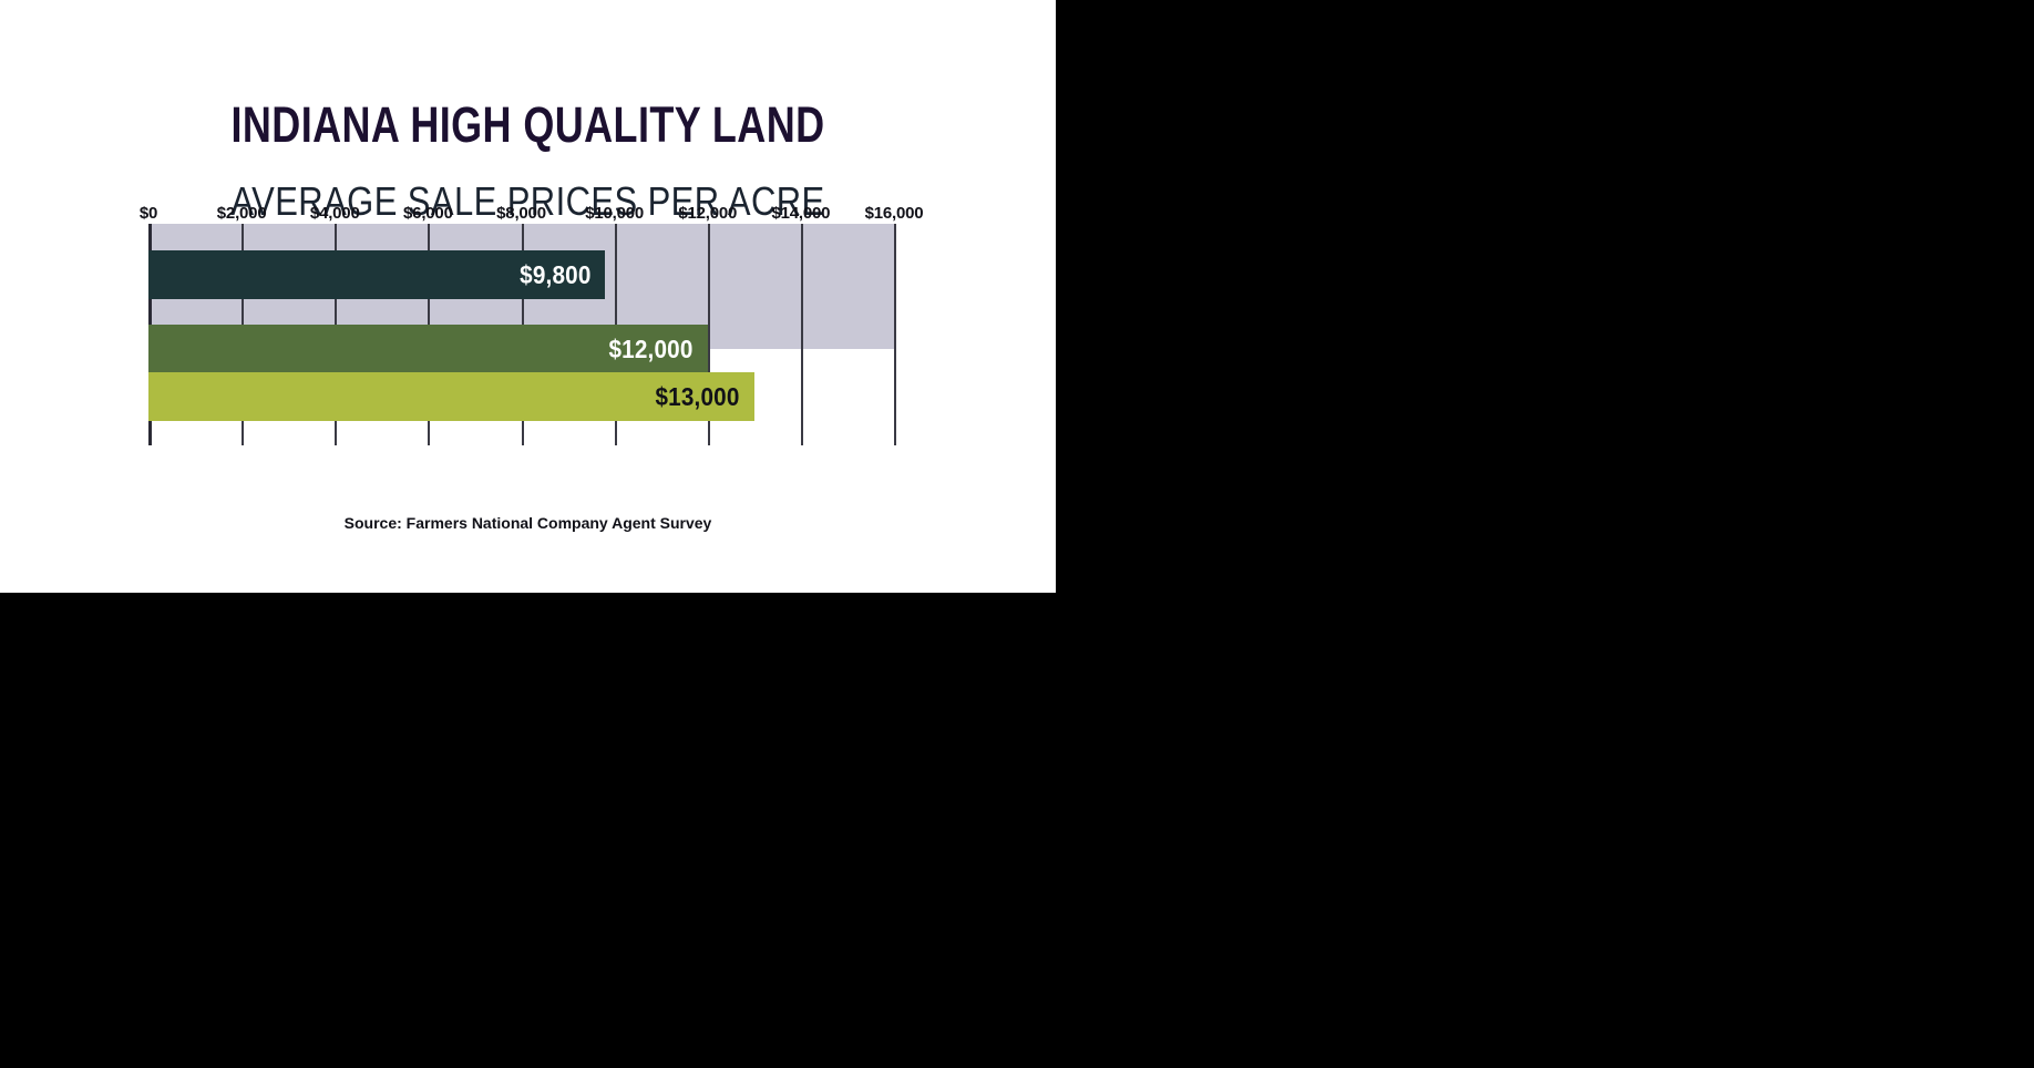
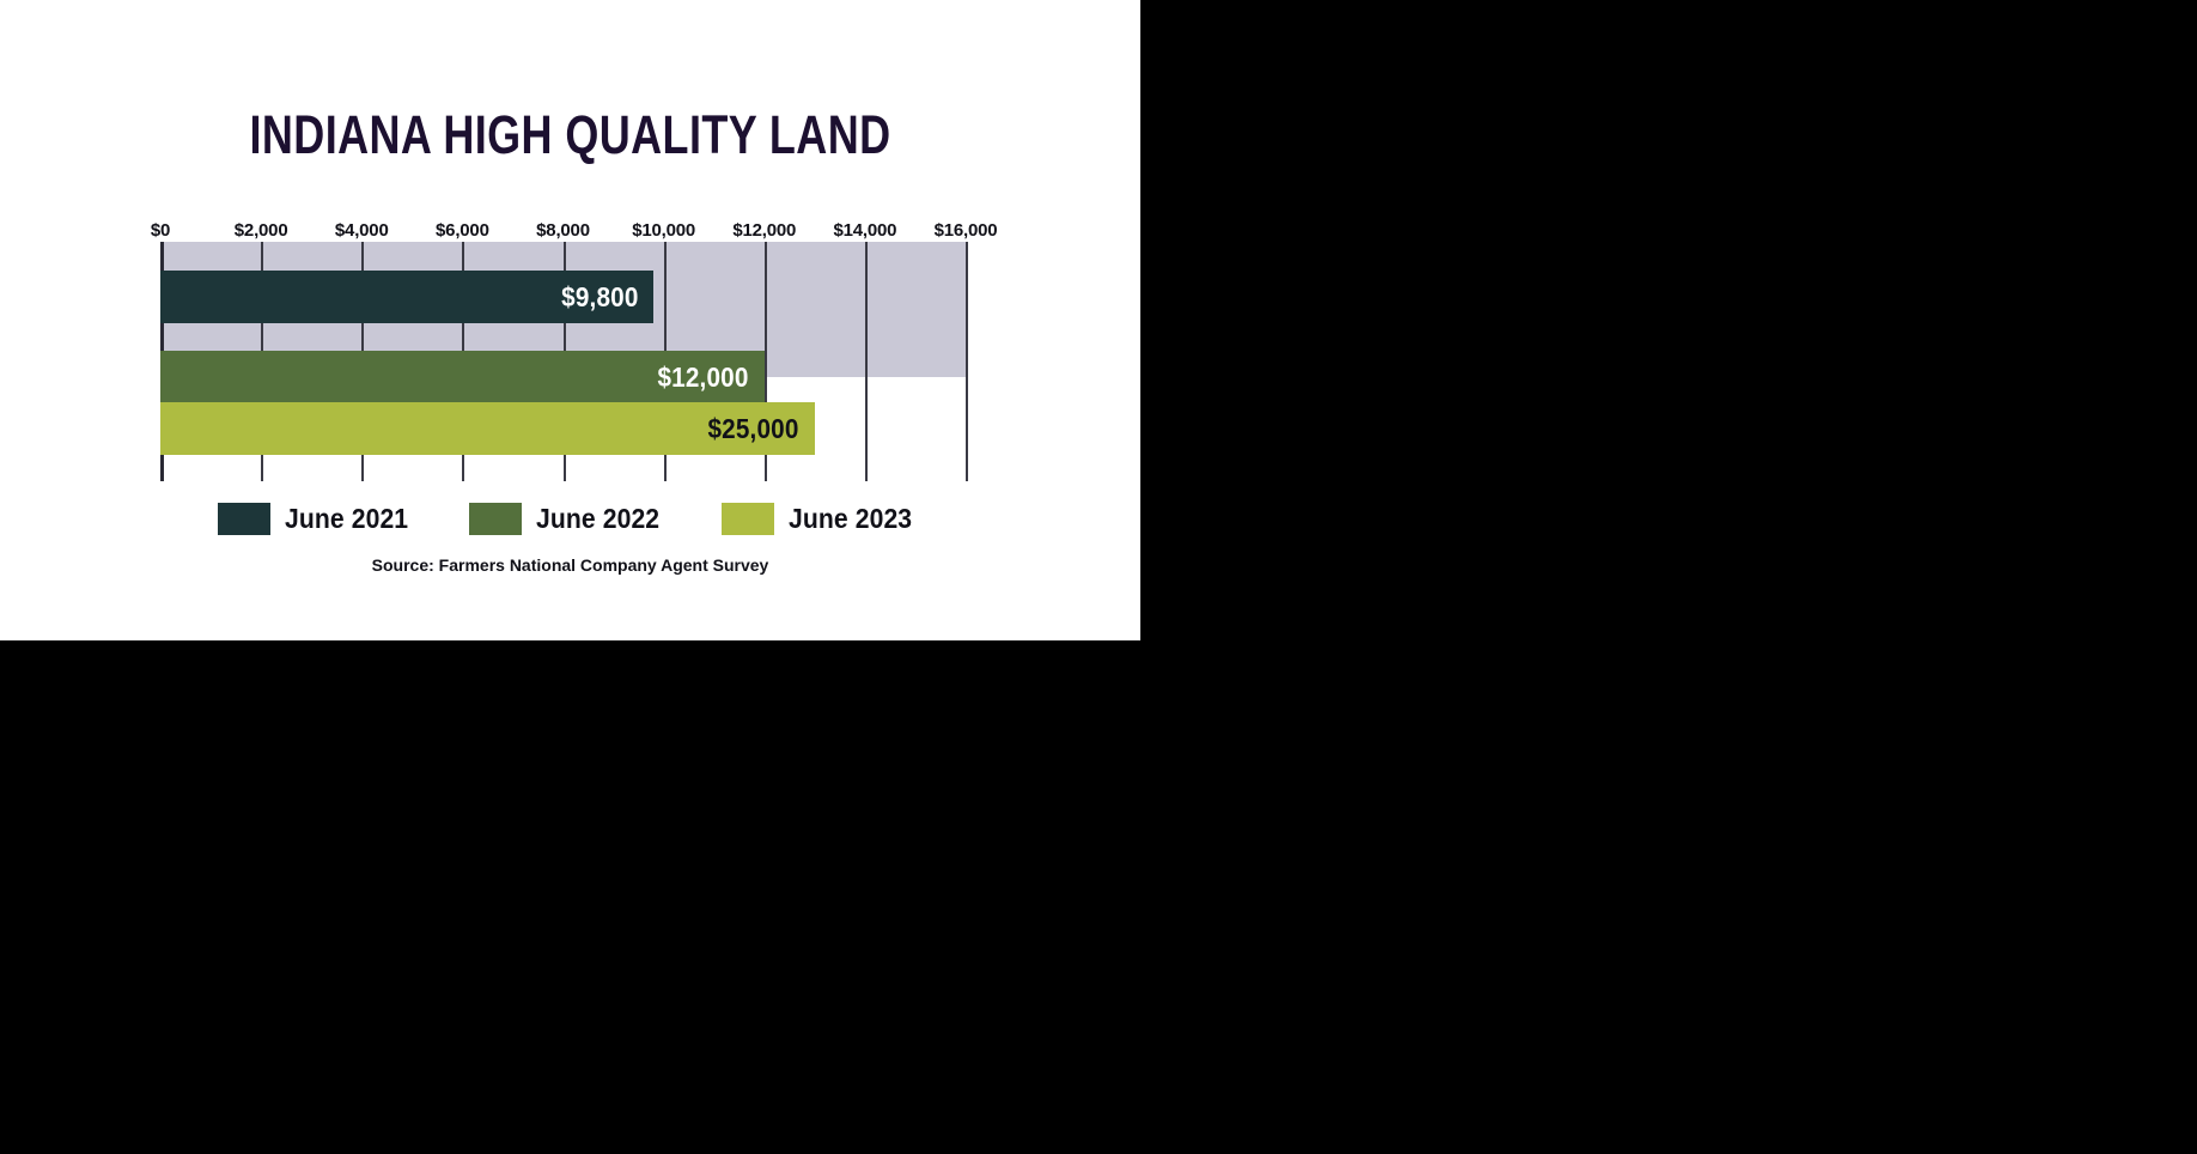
  INDIANA HIGH QUALITY LAND
- AVERAGE SALE PRICES PER ACRE
  $0
  $2,000
  $4,000
  $6,000
  $8,000
  $10,000
  $12,000
  $14,000
  $16,000
  $9,800
  $12,000
- $13,000
+ $25,000
+ June 2021
+ June 2022
+ June 2023
  Source: Farmers National Company Agent Survey
